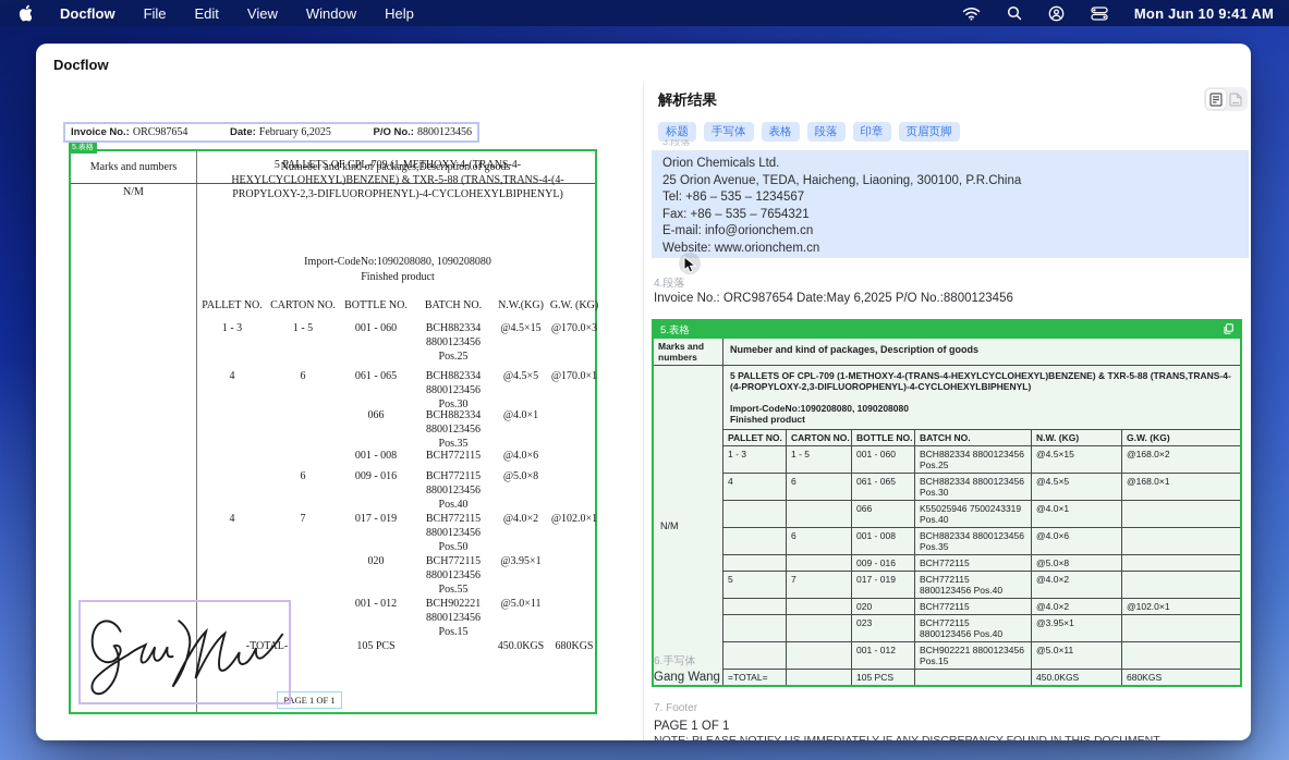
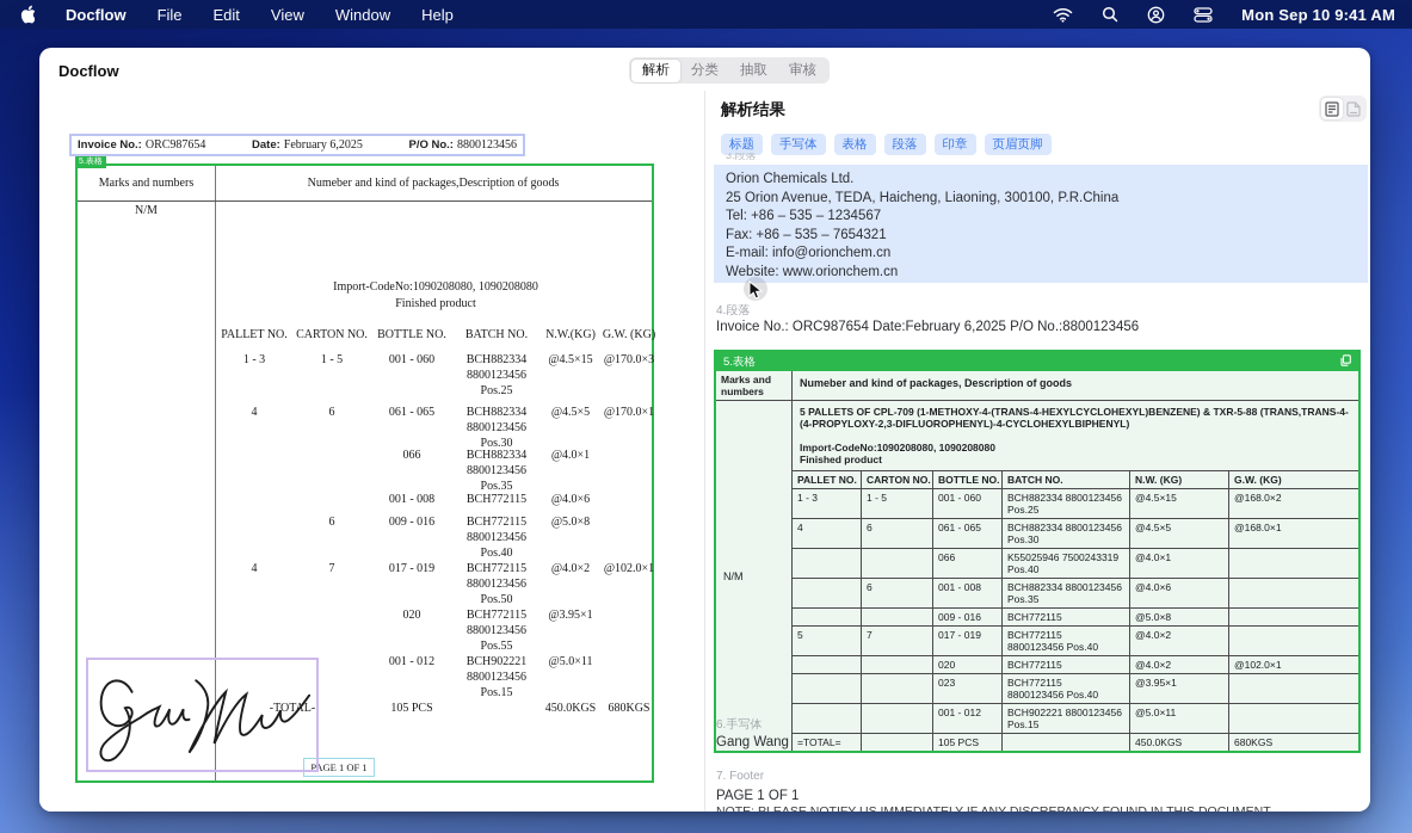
  Docflow
  File
  Edit
  View
  Window
  Help
- Mon Jun 10 9:41 AM
+ Mon Sep 10 9:41 AM
  Docflow
+ 解析
+ 分类
+ 抽取
+ 审核
  Invoice No.:
  ORC987654
  Date:
  February 6,2025
  P/O No.:
  8800123456
  Marks and numbers
  Numeber and kind of packages,Description of goods
  N/M
- 5 PALLETS OF CPL-709 (1-METHOXY-4-(TRANS-4-
- HEXYLCYCLOHEXYL)BENZENE) & TXR-5-88 (TRANS,TRANS-4-(4-
- PROPYLOXY-2,3-DIFLUOROPHENYL)-4-CYCLOHEXYLBIPHENYL)
  Import-CodeNo:1090208080, 1090208080
  Finished product
  PALLET NO.
  CARTON NO.
  BOTTLE NO.
  BATCH NO.
  N.W.(KG)
  G.W. (KG)
  1 - 3
  1 - 5
  001 - 060
  BCH882334
  8800123456
  Pos.25
  @4.5×15
  @170.0×3
  4
  6
  061 - 065
  BCH882334
  8800123456
  Pos.30
  @4.5×5
  @170.0×1
  066
  BCH882334
  8800123456
  Pos.35
  @4.0×1
  001 - 008
  BCH772115
  @4.0×6
  6
  009 - 016
  BCH772115
  8800123456
  Pos.40
  @5.0×8
  4
  7
  017 - 019
  BCH772115
  8800123456
  Pos.50
  @4.0×2
  @102.0×1
  020
  BCH772115
  8800123456
  Pos.55
  @3.95×1
  001 - 012
  BCH902221
  8800123456
  Pos.15
  @5.0×11
  -TOTL-
  105 PCS
  450.0KGS
  680KGS
  PAGE 1 OF 1
  解析结果
  标题
  手写体
  表格
  段落
  印章
  页眉页脚
  3.段落
  Orion Chemicals Ltd.
  25 Orion Avenue, TEDA, Haicheng, Liaoning, 300100, P.R.China
  Tel: +86 – 535 – 1234567
  Fax: +86 – 535 – 7654321
  E-mail: info@orionchem.cn
  Website: www.orionchem.cn
  4.段落
- Invoice No.: ORC987654 Date:May 6,2025 P/O No.:8800123456
+ Invoice No.: ORC987654 Date:February 6,2025 P/O No.:8800123456
  5.表格
  Marks and numbers
  Numeber and kind of packages, Description of goods
  N/M
  5 PALLETS OF CPL-709 (1-METHOXY-4-(TRANS-4-HEXYLCYCLOHEXYL)BENZENE) & TXR-5-88 (TRANS,TRANS-4-(4-PROPYLOXY-2,3-DIFLUOROPHENYL)-4-CYCLOHEXYLBIPHENYL)
  Import-CodeNo:1090208080, 1090208080
  Finished product
  PALLET NO.
  CARTON NO.
  BOTTLE NO.
  BATCH NO.
  N.W. (KG)
  G.W. (KG)
  1 - 3
  1 - 5
  001 - 060
  BCH882334 8800123456
  Pos.25
  @4.5×15
  @168.0×2
  4
  6
  061 - 065
  BCH882334 8800123456
  Pos.30
  @4.5×5
  @168.0×1
  066
  K55025946 7500243319
  Pos.40
  @4.0×1
  6
  001 - 008
  BCH882334 8800123456
  Pos.35
  @4.0×6
  009 - 016
  BCH772115
  @5.0×8
  5
  7
  017 - 019
  BCH772115
  8800123456 Pos.40
  @4.0×2
  020
  BCH772115
  @4.0×2
  @102.0×1
  023
  BCH772115
  8800123456 Pos.40
  @3.95×1
  001 - 012
  BCH902221 8800123456
  Pos.15
  @5.0×11
  =TOTAL=
  105 PCS
  450.0KGS
  680KGS
  6.手写体
  Gang Wang
  7. Footer
  PAGE 1 OF 1
